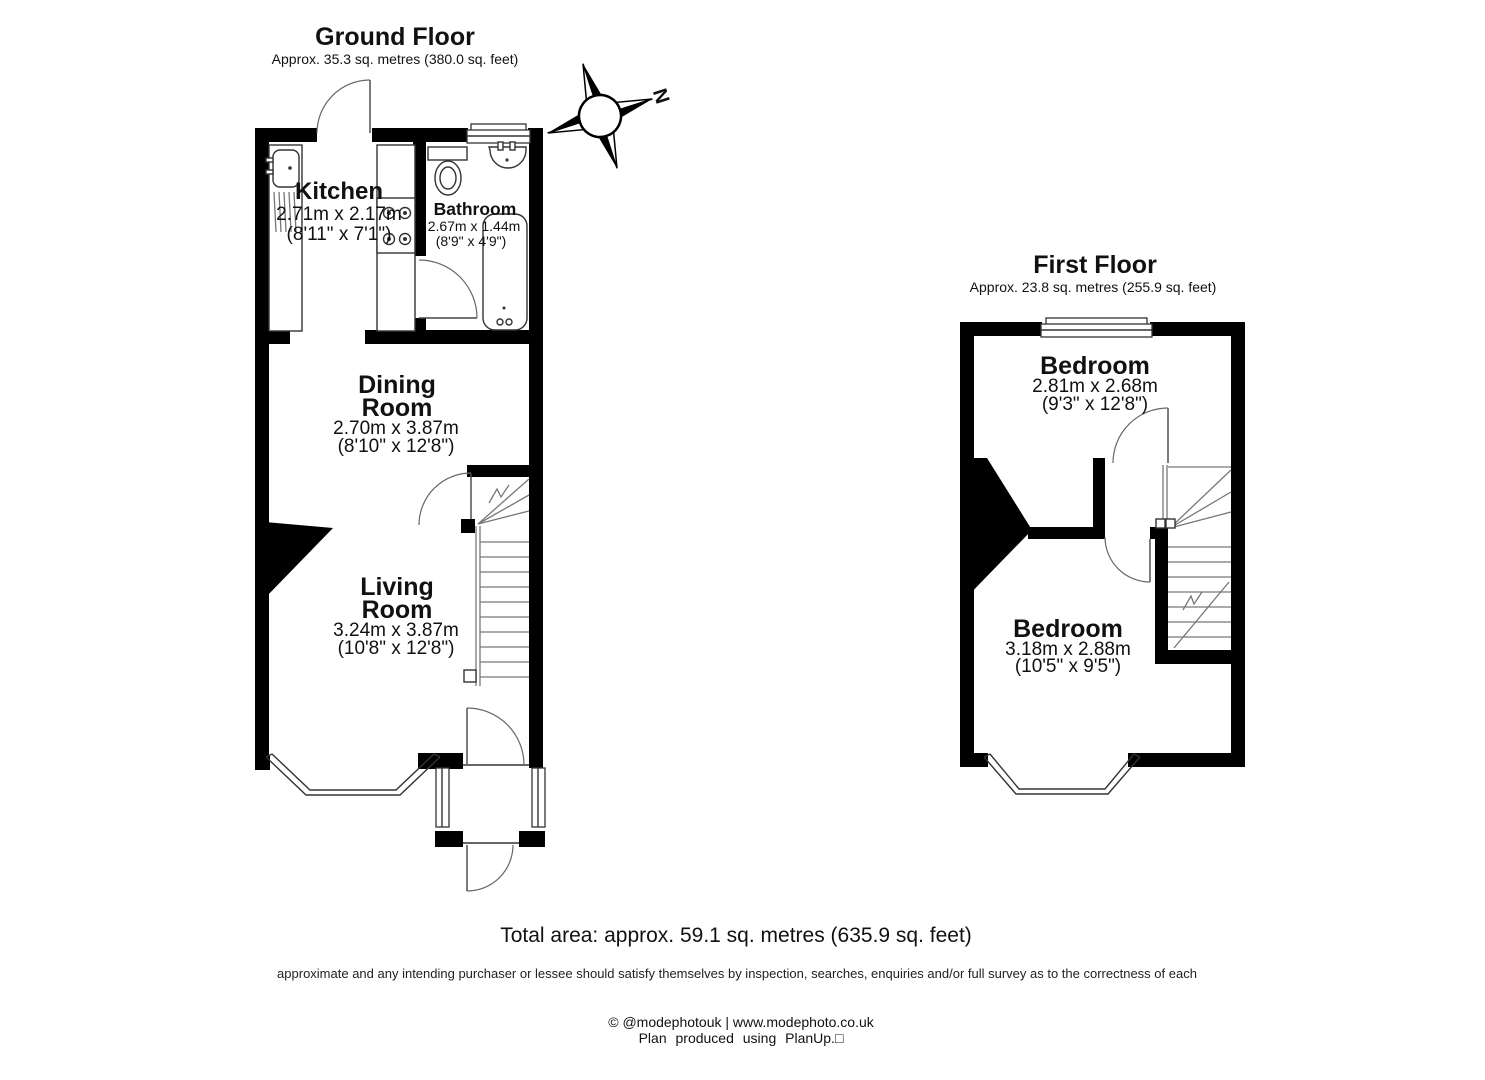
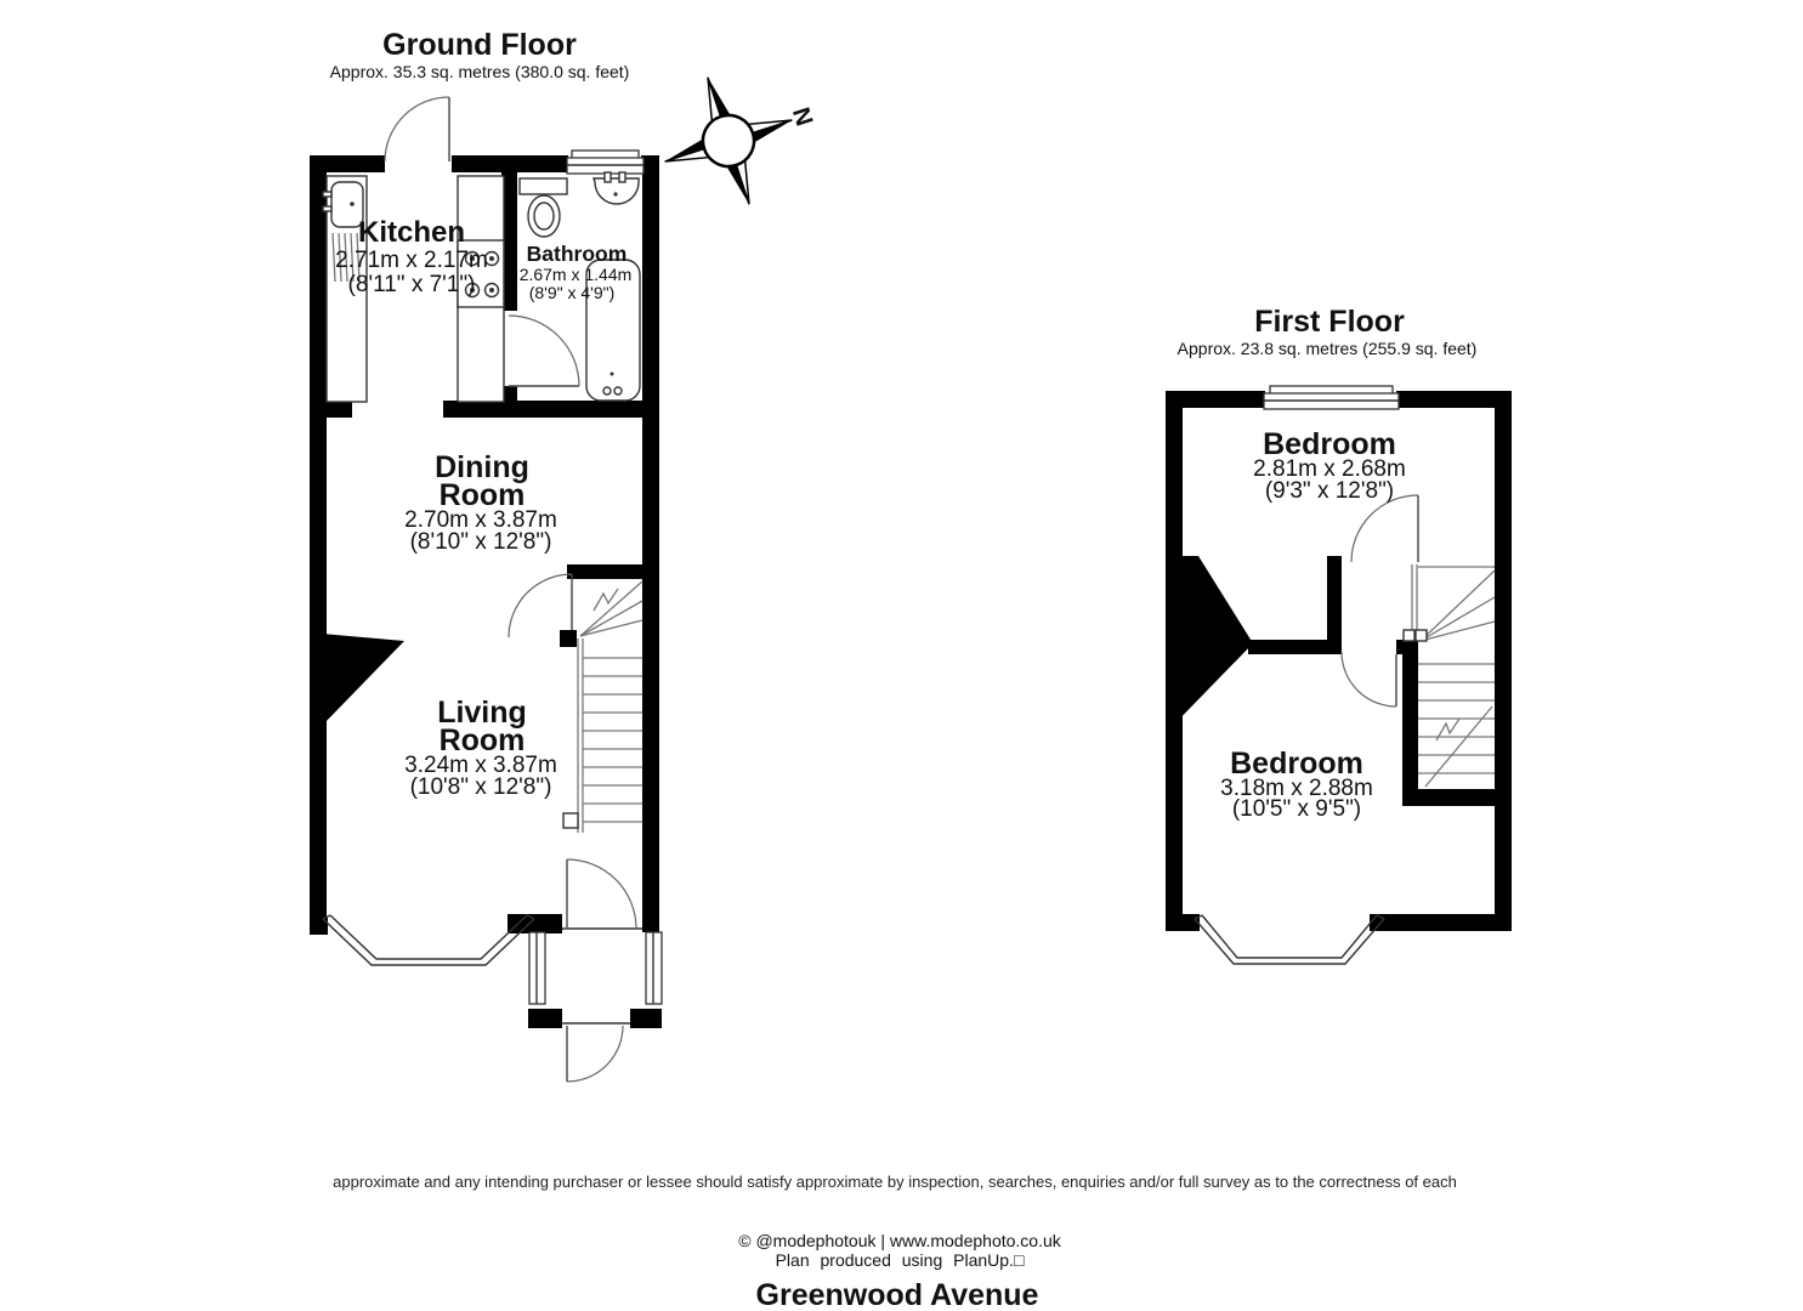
  Ground Floor
  Approx. 35.3 sq. metres (380.0 sq. feet)
  Kitchen
  2.71m x 2.17m
  (8'11" x 7'1")
  Bathroom
  2.67m x 1.44m
  (8'9" x 4'9")
  Dining
  Room
  2.70m x 3.87m
  (8'10" x 12'8")
  Living
  Room
  3.24m x 3.87m
  (10'8" x 12'8")
  First Floor
  Approx. 23.8 sq. metres (255.9 sq. feet)
  Bedroom
  2.81m x 2.68m
  (9'3" x 12'8")
  Bedroom
  3.18m x 2.88m
  (10'5" x 9'5")
- Total area: approx. 59.1 sq. metres (635.9 sq. feet)
- approximate and any intending purchaser or lessee should satisfy themselves by inspection, searches, enquiries and/or full survey as to the correctness of each
+ approximate and any intending purchaser or lessee should satisfy approximate by inspection, searches, enquiries and/or full survey as to the correctness of each
  © @modephotouk | www.modephoto.co.uk
  Plan produced using PlanUp.□
+ Greenwood Avenue
